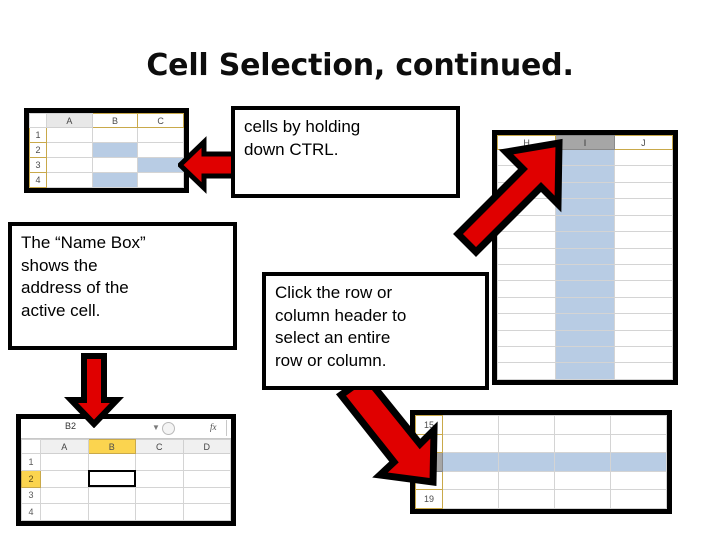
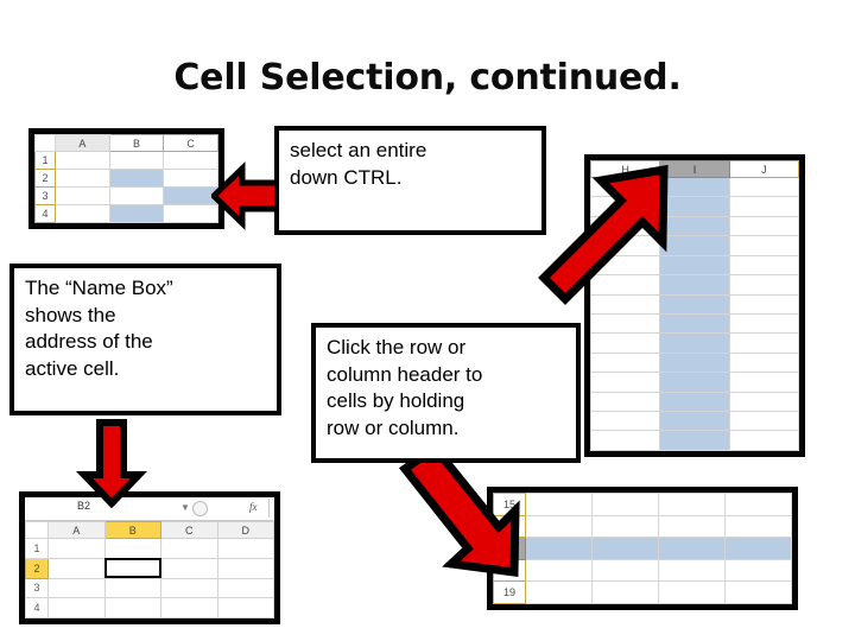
  Cell Selection, continued.
  	A	B	C
  1
  2
  3
  4
- cells by holding
+ select an entire
  down CTRL.
  H	I	J
  The “Name Box”
  shows the
  address of the
  active cell.
  Click the row or
  column header to
- select an entire
+ cells by holding
  row or column.
  B2
  ▼
  fx
  	A	B	C	D
  1
  2
  3
  4
  15
  19
